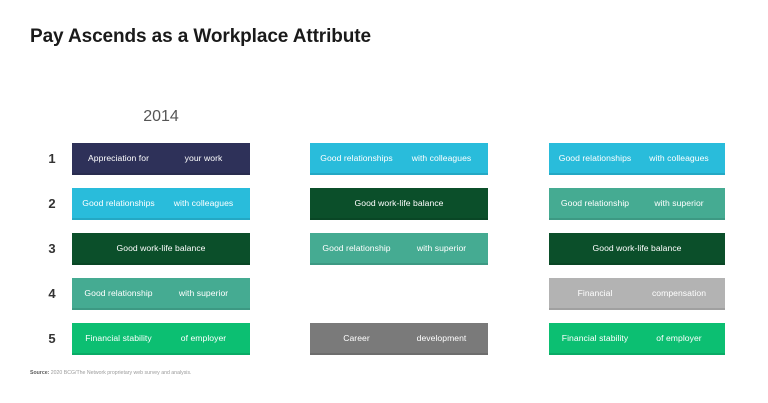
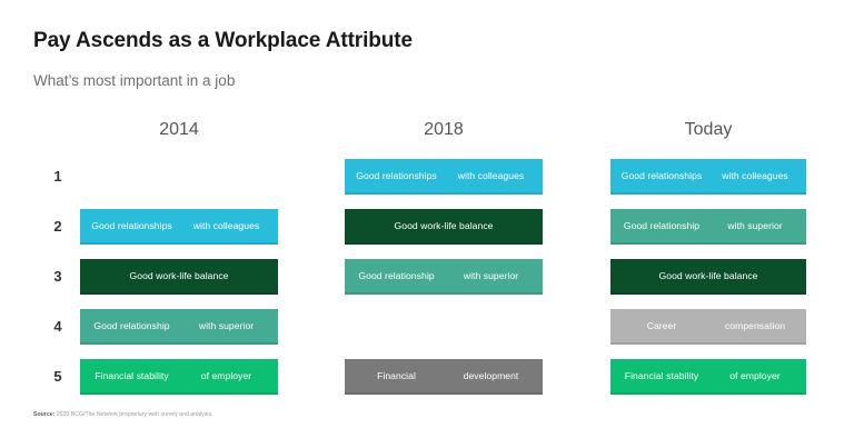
  Pay Ascends as a Workplace Attribute
+ What’s most important in a job
  2014
+ 2018
+ Today
  1
- Appreciation for
- your work
  Good relationships
  with colleagues
  Good relationships
  with colleagues
  2
  Good relationships
  with colleagues
  Good work-life balance
  Good relationship
  with superior
  3
  Good work-life balance
  Good relationship
  with superior
  Good work-life balance
  4
  Good relationship
  with superior
- Financial
+ Career
  compensation
  5
  Financial stability
  of employer
- Career
+ Financial
  development
  Financial stability
  of employer
